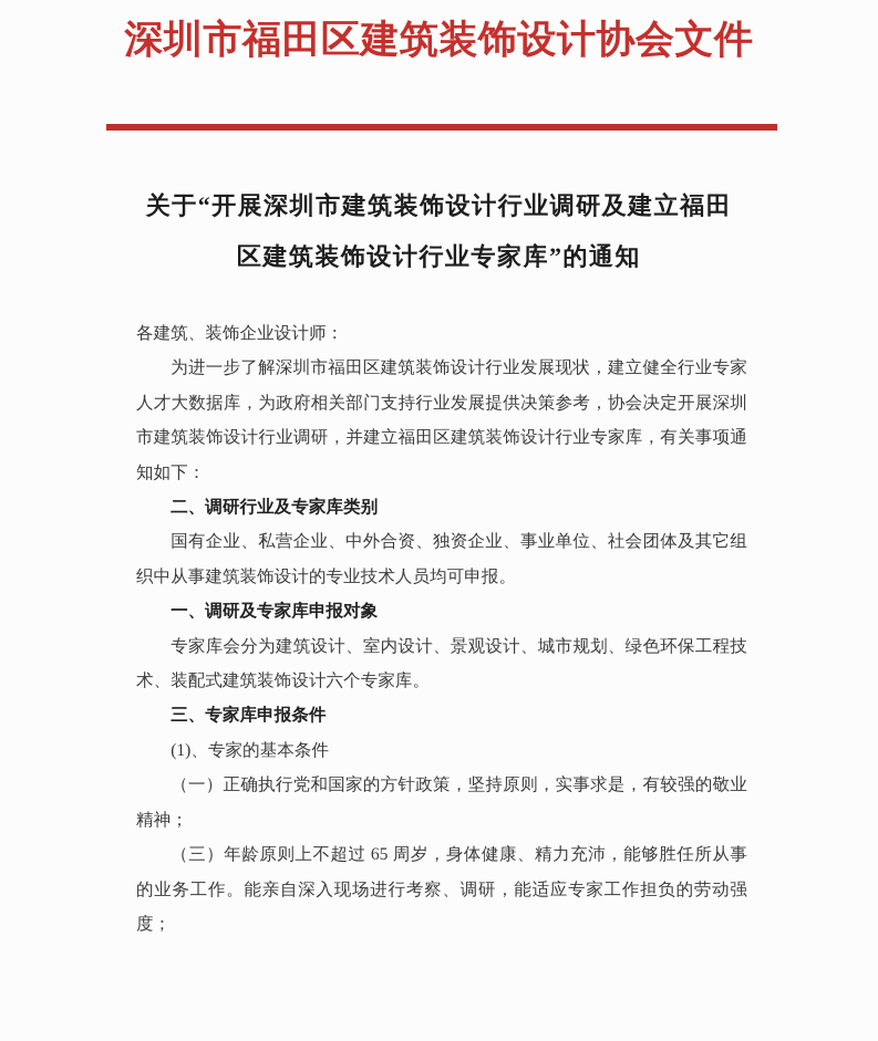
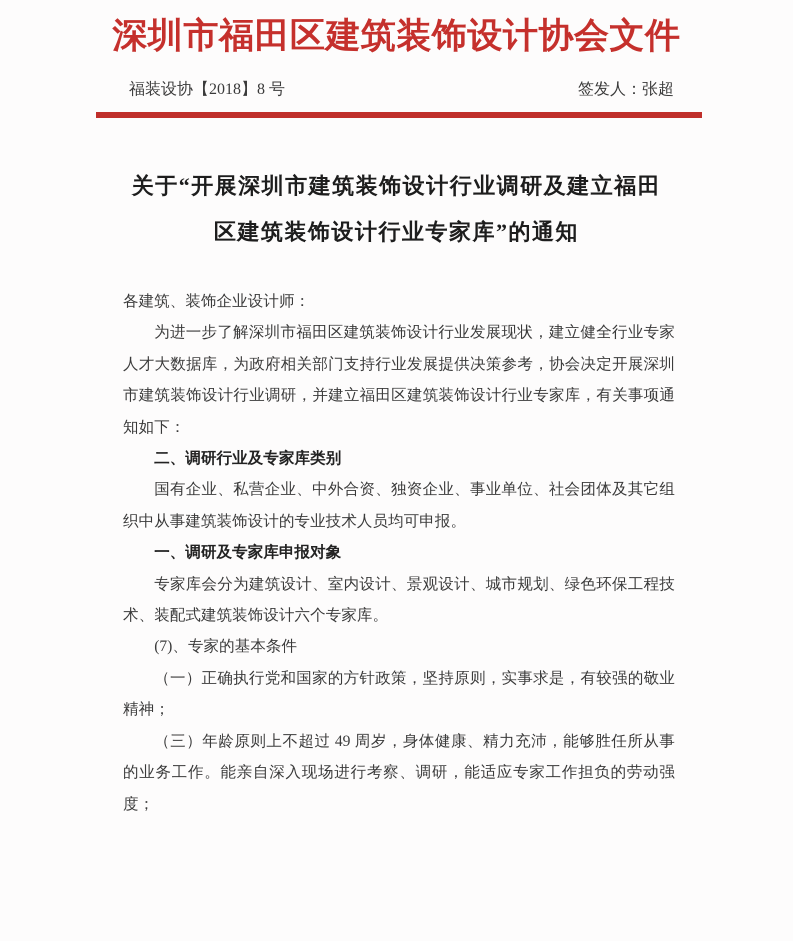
  深圳市福田区建筑装饰设计协会文件
+ 福装设协【2018】8 号
+ 签发人：张超
  关于“开展深圳市建筑装饰设计行业调研及建立福田
  区建筑装饰设计行业专家库”的通知
  各建筑、装饰企业设计师：
  为进一步了解深圳市福田区建筑装饰设计行业发展现状，建立健全行业专家人才大数据库，为政府相关部门支持行业发展提供决策参考，协会决定开展深圳市建筑装饰设计行业调研，并建立福田区建筑装饰设计行业专家库，有关事项通知如下：
  二、调研行业及专家库类别
  国有企业、私营企业、中外合资、独资企业、事业单位、社会团体及其它组织中从事建筑装饰设计的专业技术人员均可申报。
  一、调研及专家库申报对象
  专家库会分为建筑设计、室内设计、景观设计、城市规划、绿色环保工程技术、装配式建筑装饰设计六个专家库。
- 三、专家库申报条件
- (1)、专家的基本条件
+ (7)、专家的基本条件
  （一）正确执行党和国家的方针政策，坚持原则，实事求是，有较强的敬业精神；
- （三）年龄原则上不超过 65 周岁，身体健康、精力充沛，能够胜任所从事的业务工作。能亲自深入现场进行考察、调研，能适应专家工作担负的劳动强度；
+ （三）年龄原则上不超过 49 周岁，身体健康、精力充沛，能够胜任所从事的业务工作。能亲自深入现场进行考察、调研，能适应专家工作担负的劳动强度；
